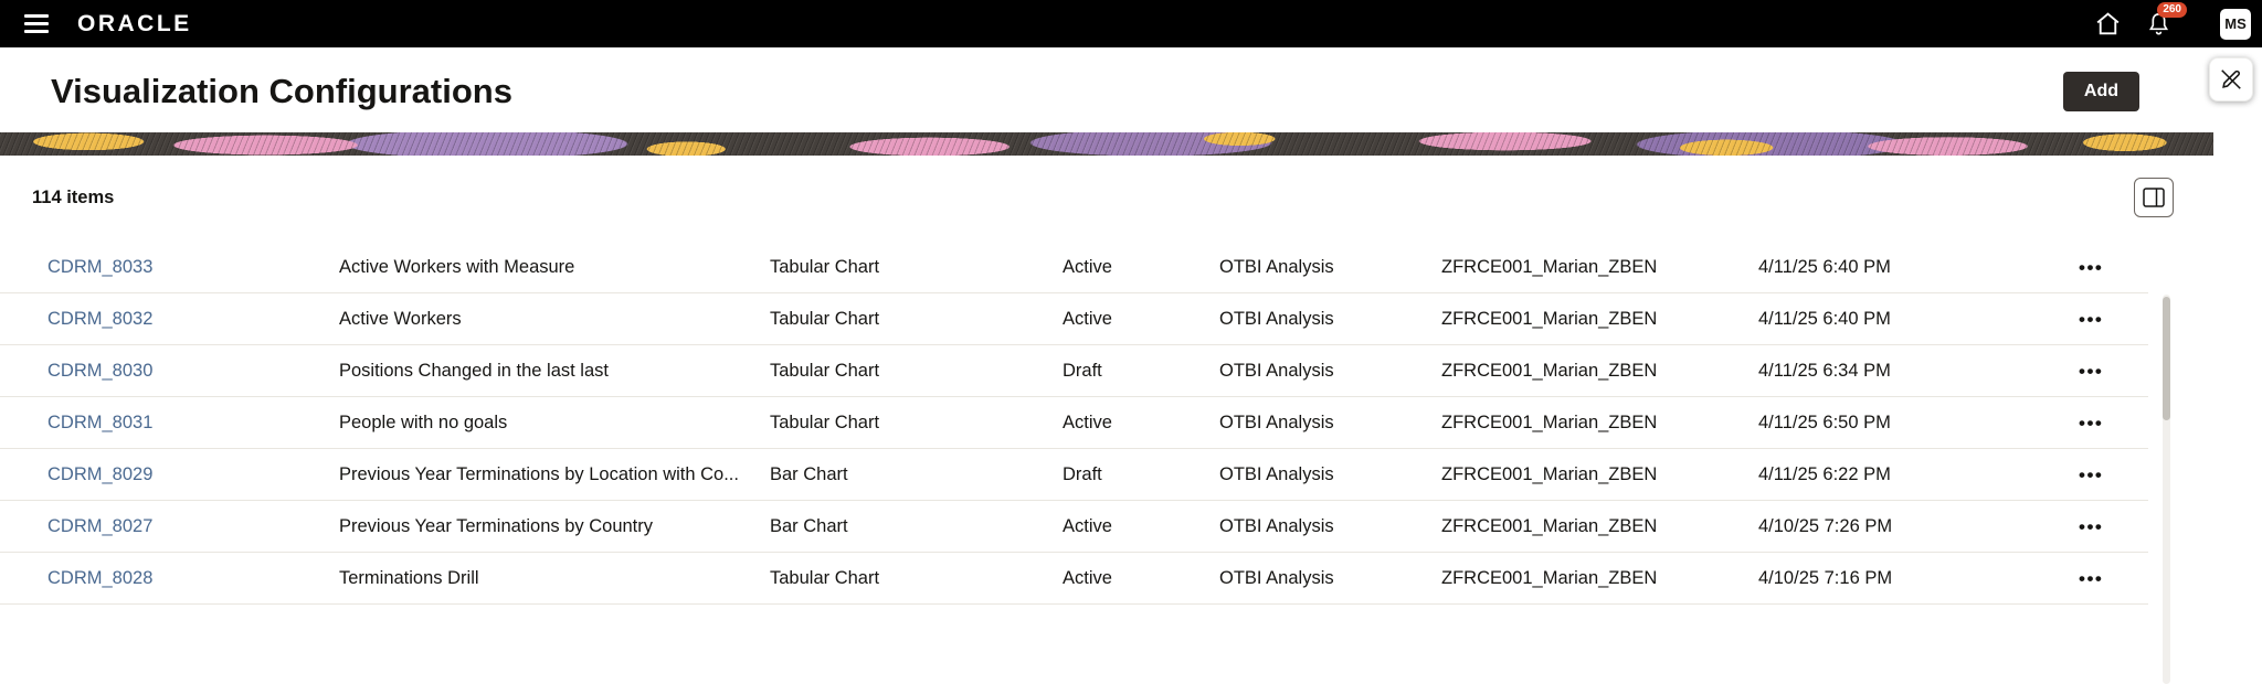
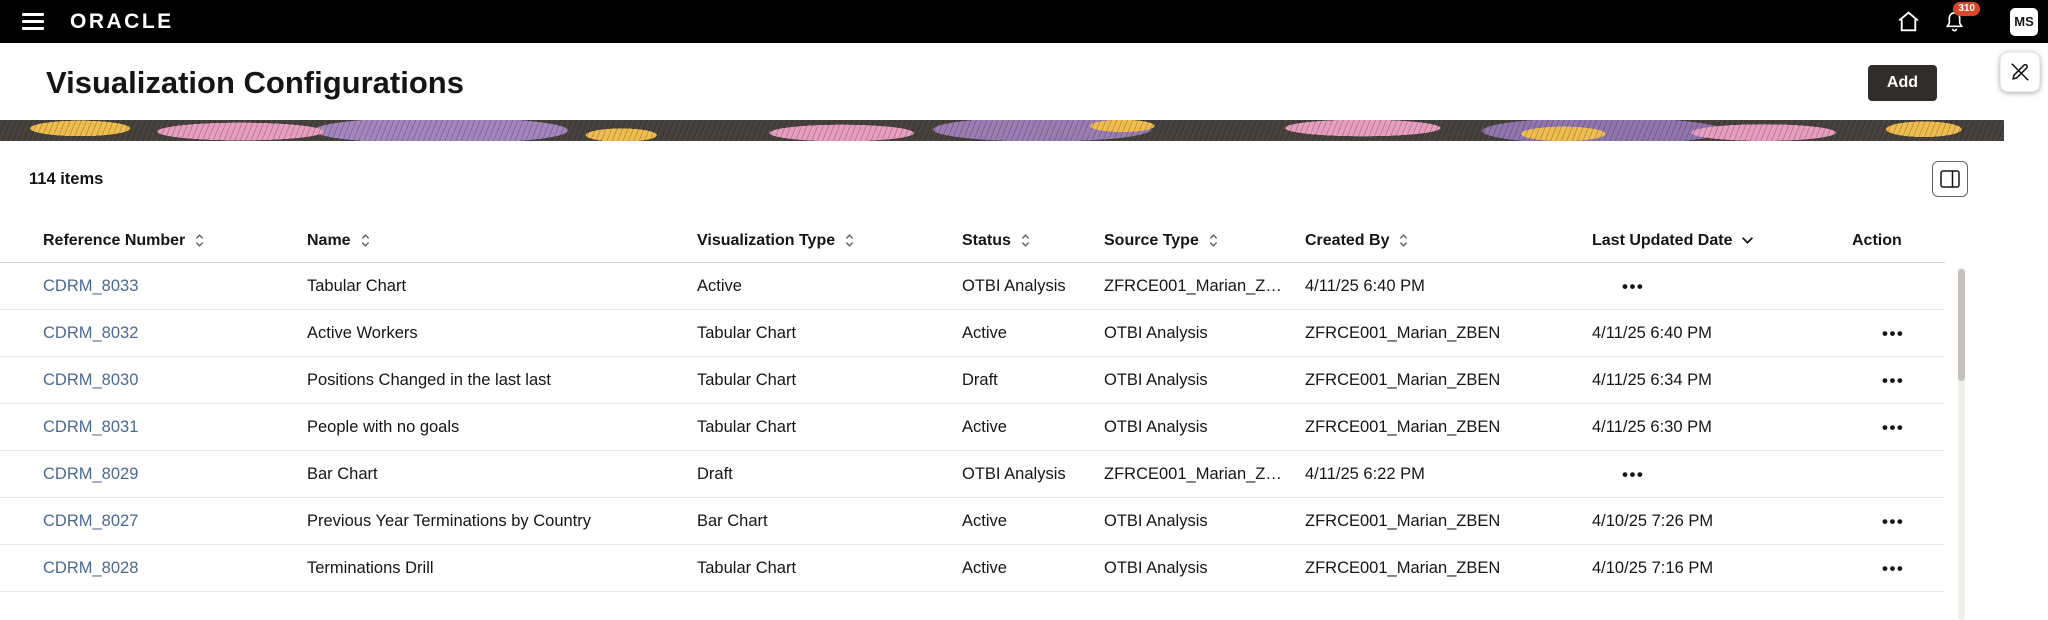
  ORACLE
- 260
+ 310
  MS
  Visualization Configurations
  Add
  114 items
+ Reference Number
+ Name
+ Visualization Type
+ Status
+ Source Type
+ Created By
+ Last Updated Date
+ Action
  CDRM_8033
- Active Workers with Measure
  Tabular Chart
  Active
  OTBI Analysis
  ZFRCE001_Marian_ZBEN
  4/11/25 6:40 PM
  •••
  CDRM_8032
  Active Workers
  Tabular Chart
  Active
  OTBI Analysis
  ZFRCE001_Marian_ZBEN
  4/11/25 6:40 PM
  •••
  CDRM_8030
  Positions Changed in the last last
  Tabular Chart
  Draft
  OTBI Analysis
  ZFRCE001_Marian_ZBEN
  4/11/25 6:34 PM
  •••
  CDRM_8031
  People with no goals
  Tabular Chart
  Active
  OTBI Analysis
  ZFRCE001_Marian_ZBEN
- 4/11/25 6:50 PM
+ 4/11/25 6:30 PM
  •••
  CDRM_8029
- Previous Year Terminations by Location with Co...
  Bar Chart
  Draft
  OTBI Analysis
  ZFRCE001_Marian_ZBEN
  4/11/25 6:22 PM
  •••
  CDRM_8027
  Previous Year Terminations by Country
  Bar Chart
  Active
  OTBI Analysis
  ZFRCE001_Marian_ZBEN
  4/10/25 7:26 PM
  •••
  CDRM_8028
  Terminations Drill
  Tabular Chart
  Active
  OTBI Analysis
  ZFRCE001_Marian_ZBEN
  4/10/25 7:16 PM
  •••
